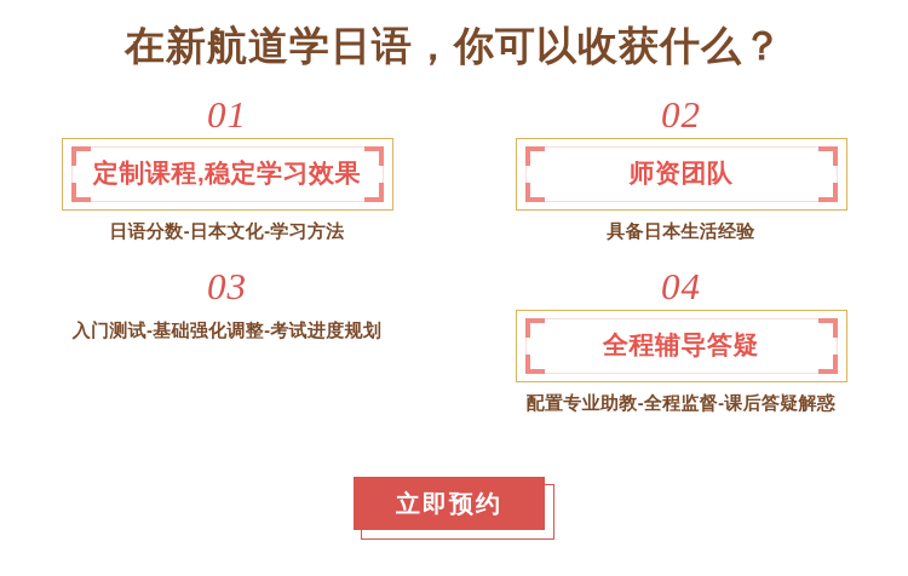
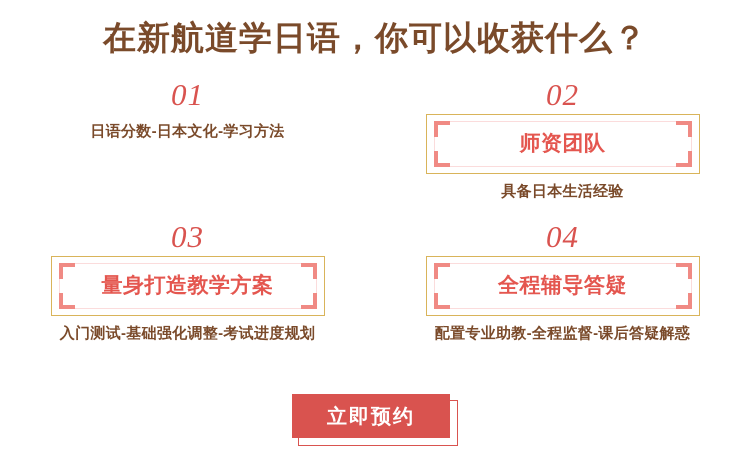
  在新航道学日语，你可以收获什么？
  01
- 定制课程,稳定学习效果
  日语分数-日本文化-学习方法
  02
  师资团队
  具备日本生活经验
  03
+ 量身打造教学方案
  入门测试-基础强化调整-考试进度规划
  04
  全程辅导答疑
  配置专业助教-全程监督-课后答疑解惑
  立即预约
